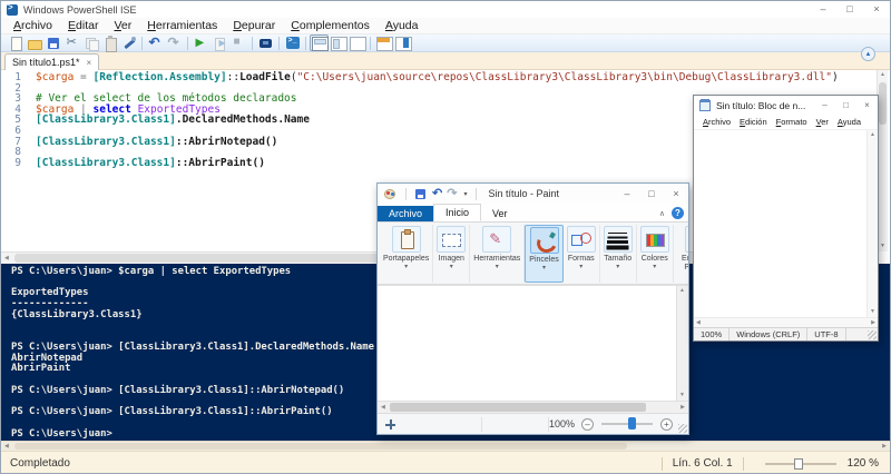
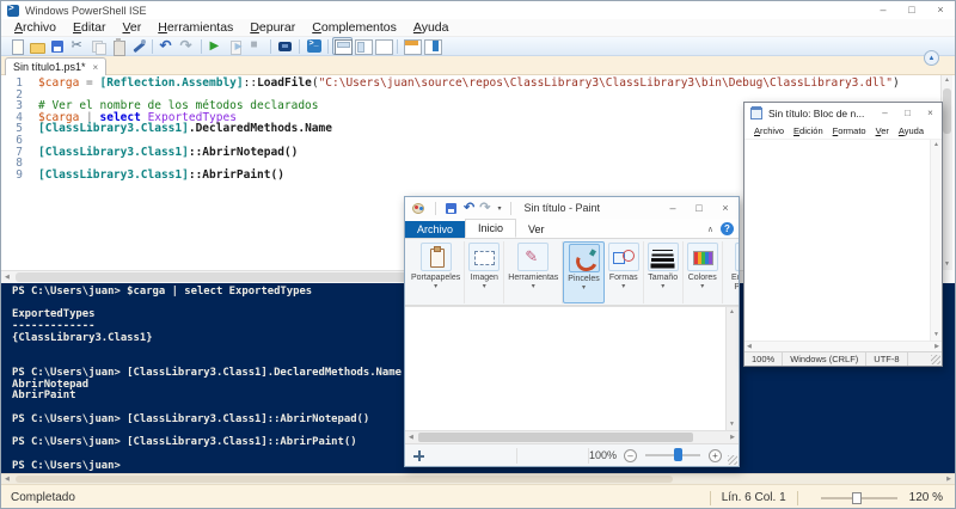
  Windows PowerShell ISE
  –
  □
  ×
  Archivo
  Editar
  Ver
  Herramientas
  Depurar
  Complementos
  Ayuda
  Sin título1.ps1*
  ×
  1 $carga = [Reflection.Assembly]::LoadFile("C:\Users\juan\source\repos\ClassLibrary3\ClassLibrary3\bin\Debug\ClassLibrary3.dll")
  2
- 3 # Ver el select de los métodos declarados
+ 3 # Ver el nombre de los métodos declarados
  4 $carga | select ExportedTypes
  5 [ClassLibrary3.Class1].DeclaredMethods.Name
  6
  7 [ClassLibrary3.Class1]::AbrirNotepad()
  8
  9 [ClassLibrary3.Class1]::AbrirPaint()
  PS C:\Users\juan> $carga | select ExportedTypes
  ExportedTypes
  -------------
  {ClassLibrary3.Class1}
  PS C:\Users\juan> [ClassLibrary3.Class1].DeclaredMethods.Name
  AbrirNotepad
  AbrirPaint
  PS C:\Users\juan> [ClassLibrary3.Class1]::AbrirNotepad()
  PS C:\Users\juan> [ClassLibrary3.Class1]::AbrirPaint()
  PS C:\Users\juan>
  Completado
  Lín. 6 Col. 1
  120 %
  ↶
  ↷
  Sin título - Paint
  –
  □
  ×
  Archivo
  Inicio
  Ver
  ?
  100%
  –
  +
  Sin título: Bloc de n...
  –
  □
  ×
  Archivo
  Edición
  Formato
  Ver
  Ayuda
  100%
  Windows (CRLF)
  UTF-8
